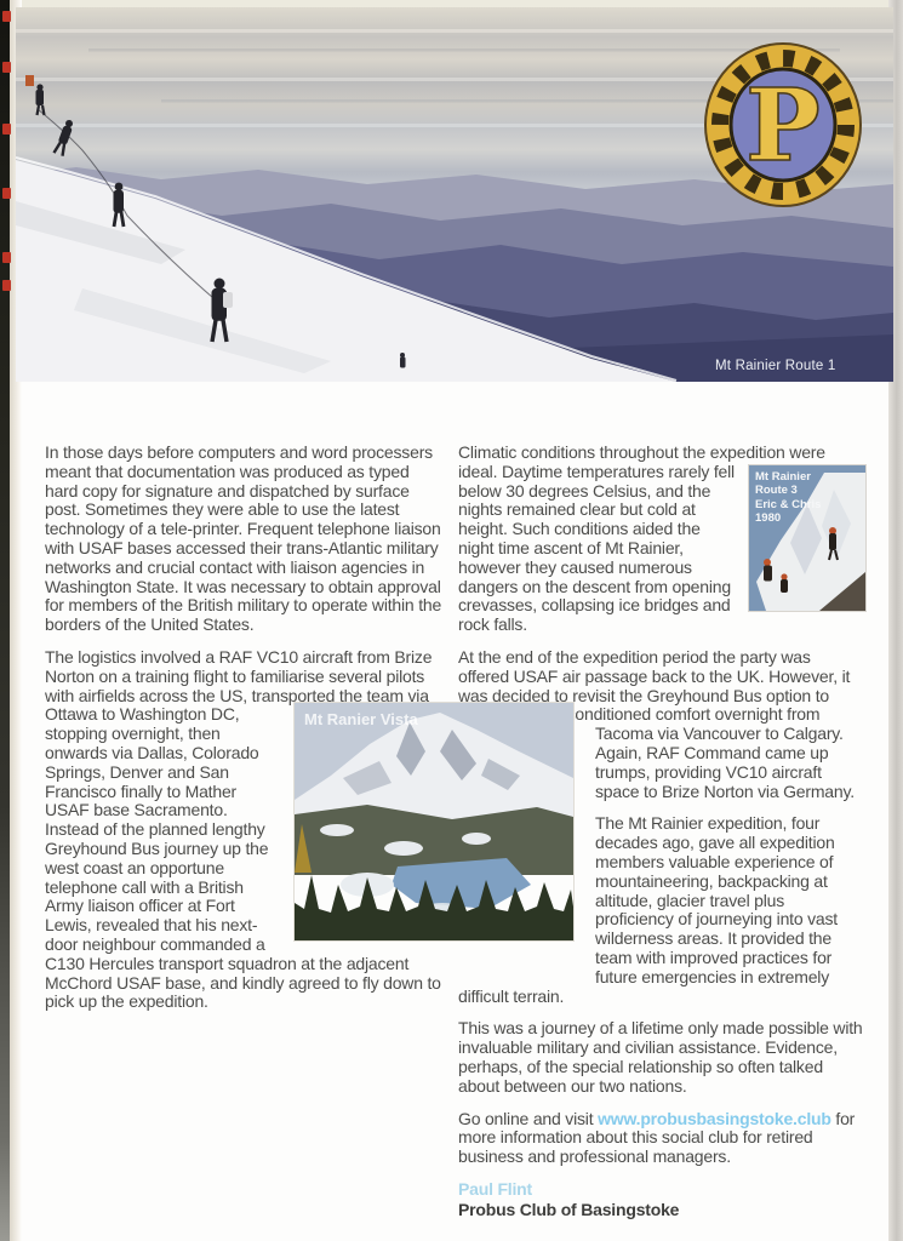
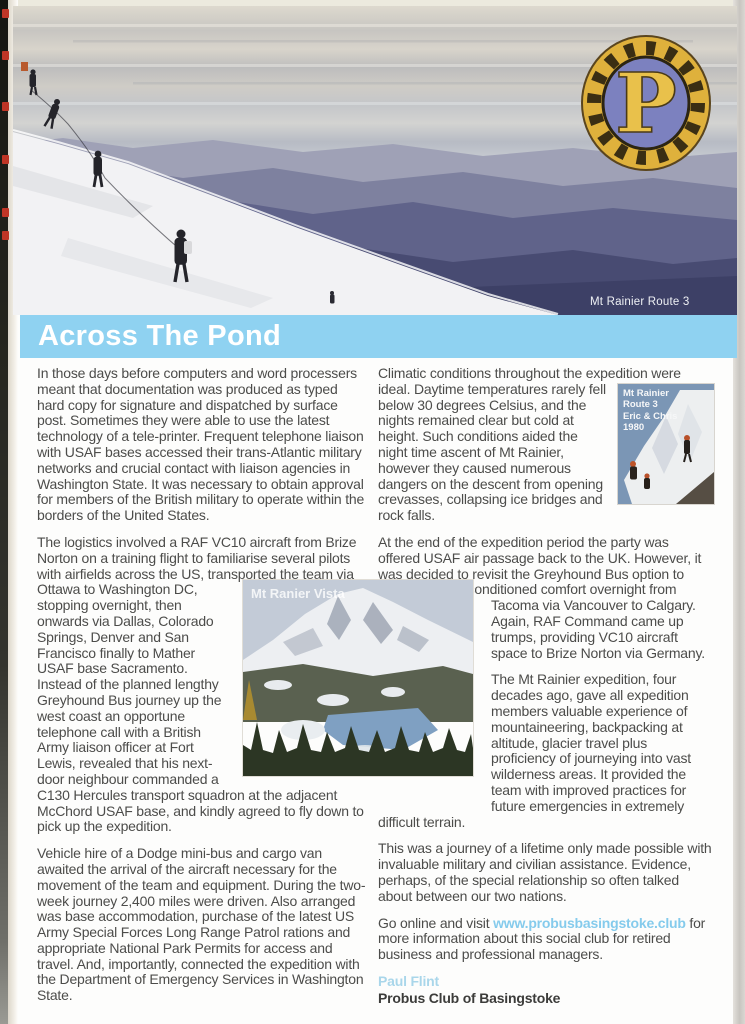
  P
- Mt Rainier Route 1
+ Mt Rainier Route 3
+ Across The Pond
  In those days before computers and word processers meant that documentation was produced as typed hard copy for signature and dispatched by surface post. Sometimes they were able to use the latest technology of a tele-printer. Frequent telephone liaison with USAF bases accessed their trans-Atlantic military networks and crucial contact with liaison agencies in Washington State. It was necessary to obtain approval for members of the British military to operate within the borders of the United States.
  The logistics involved a RAF VC10 aircraft from Brize Norton on a training flight to familiarise several pilots with airfields across the US, transported the team via Ottawa to Washington DC, stopping overnight, then onwards via Dallas, Colorado Springs, Denver and San Francisco finally to Mather USAF base Sacramento. Instead of the planned lengthy Greyhound Bus journey up the west coast an opportune telephone call with a British Army liaison officer at Fort Lewis, revealed that his next-door neighbour commanded a C130 Hercules transport squadron at the adjacent McChord USAF base, and kindly agreed to fly down to pick up the expedition.
+ Vehicle hire of a Dodge mini-bus and cargo van awaited the arrival of the aircraft necessary for the movement of the team and equipment. During the two-week journey 2,400 miles were driven. Also arranged was base accommodation, purchase of the latest US Army Special Forces Long Range Patrol rations and appropriate National Park Permits for access and travel. And, importantly, connected the expedition with the Department of Emergency Services in Washington State.
  Climatic conditions throughout the expedition were ideal. Daytime temperatures rarely fell
  Mt Rainier
  Route 3
  Eric & Chris
  1980
  below 30 degrees Celsius, and the nights remained clear but cold at height. Such conditions aided the night time ascent of Mt Rainier, however they caused numerous dangers on the descent from opening crevasses, collapsing ice bridges and rock falls.
  At the end of the expedition period the party was offered USAF air passage back to the UK. However, it was decided to revisit the Greyhound Bus option to onditioned comfort overnight from Tacoma via Vancouver to Calgary. Again, RAF Command came up trumps, providing VC10 aircraft space to Brize Norton via Germany.
  The Mt Rainier expedition, four decades ago, gave all expedition members valuable experience of mountaineering, backpacking at altitude, glacier travel plus proficiency of journeying into vast wilderness areas. It provided the team with improved practices for future emergencies in extremely difficult terrain.
  This was a journey of a lifetime only made possible with invaluable military and civilian assistance. Evidence, perhaps, of the special relationship so often talked about between our two nations.
  Go online and visit www.probusbasingstoke.club for more information about this social club for retired business and professional managers.
  Paul Flint
  Probus Club of Basingstoke
  Mt Ranier Vista
